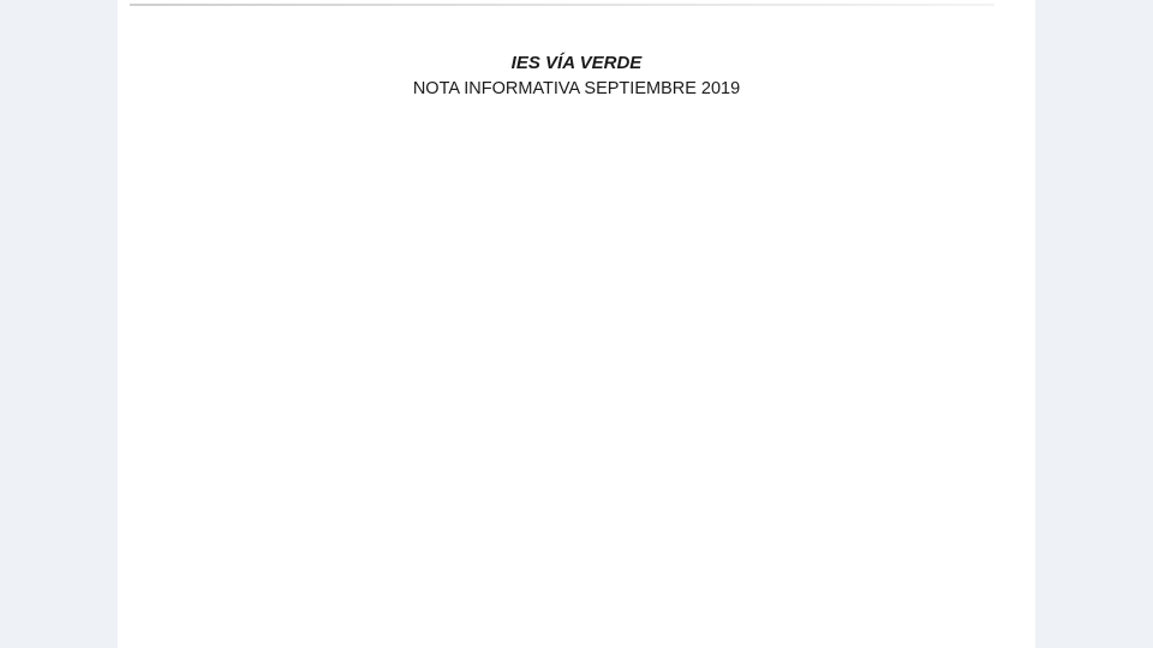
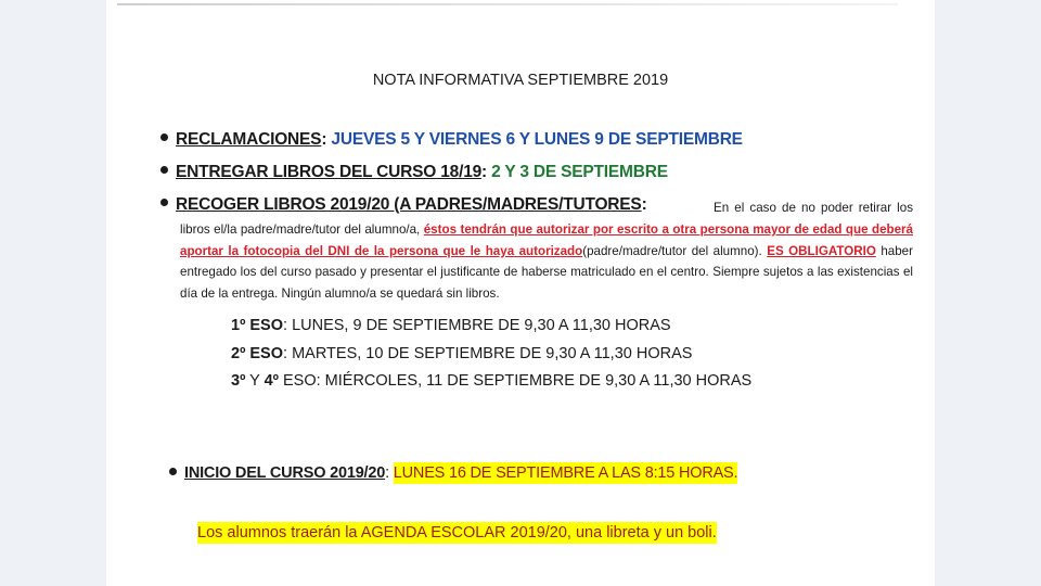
- IES VÍA VERDE
  NOTA INFORMATIVA SEPTIEMBRE 2019
+ RECLAMACIONES: JUEVES 5 Y VIERNES 6 Y LUNES 9 DE SEPTIEMBRE
+ ENTREGAR LIBROS DEL CURSO 18/19: 2 Y 3 DE SEPTIEMBRE
+ RECOGER LIBROS 2019/20 (A PADRES/MADRES/TUTORES:
+ En el caso de no poder retirar los libros el/la padre/madre/tutor del alumno/a, éstos tendrán que autorizar por escrito a otra persona mayor de edad que deberá aportar la fotocopia del DNI de la persona que le haya autorizado(padre/madre/tutor del alumno). ES OBLIGATORIO haber entregado los del curso pasado y presentar el justificante de haberse matriculado en el centro. Siempre sujetos a las existencias el día de la entrega. Ningún alumno/a se quedará sin libros.
+ 1º ESO: LUNES, 9 DE SEPTIEMBRE DE 9,30 A 11,30 HORAS
+ 2º ESO: MARTES, 10 DE SEPTIEMBRE DE 9,30 A 11,30 HORAS
+ 3º Y 4º ESO: MIÉRCOLES, 11 DE SEPTIEMBRE DE 9,30 A 11,30 HORAS
+ INICIO DEL CURSO 2019/20: LUNES 16 DE SEPTIEMBRE A LAS 8:15 HORAS.
+ Los alumnos traerán la AGENDA ESCOLAR 2019/20, una libreta y un boli.
